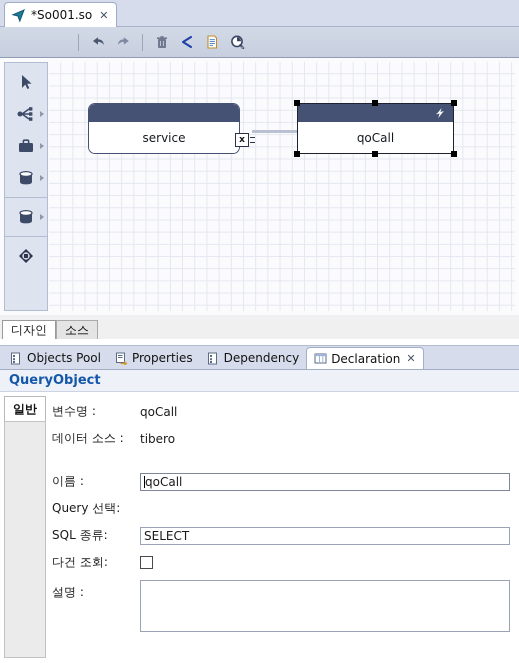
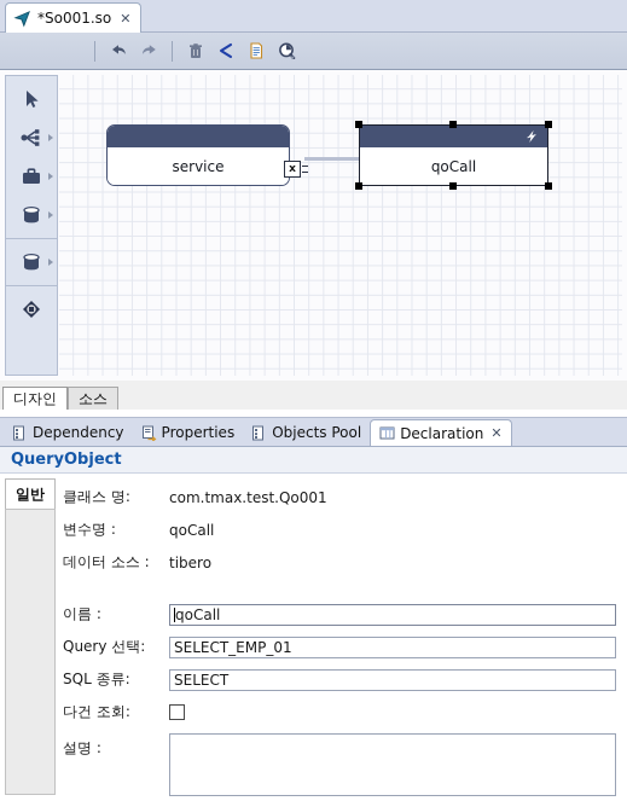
  *So001.so
  ✕
  service
  x
  qoCall
  디자인
  소스
- Objects Pool
+ Dependency
  Properties
- Dependency
+ Objects Pool
  Declaration
  ✕
  QueryObject
  일반
+ 클래스 명:
+ com.tmax.test.Qo001
  변수명 :
  qoCall
  데이터 소스 :
  tibero
  이름 :
  qoCall
  Query 선택:
+ SELECT_EMP_01
  SQL 종류:
  SELECT
  다건 조회:
  설명 :
